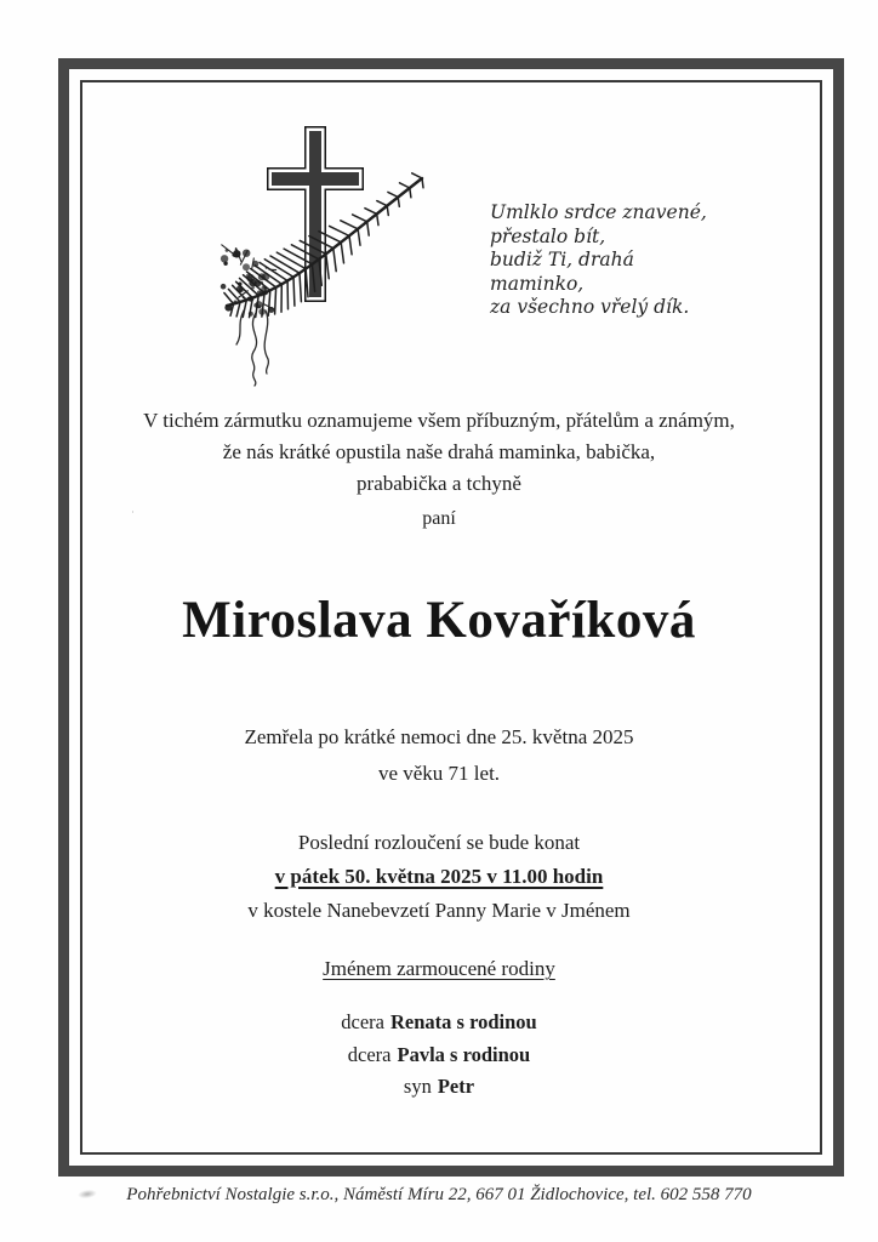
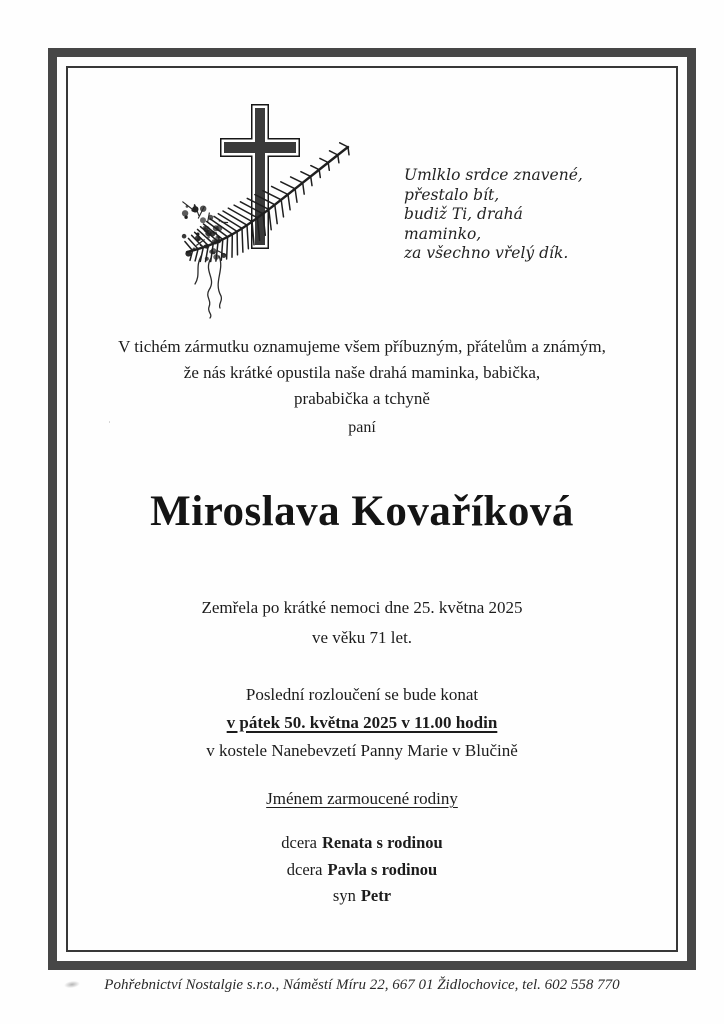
  Umlklo srdce znavené,
  přestalo bít,
  budiž Ti, drahá maminko,
  za všechno vřelý dík.
  V tichém zármutku oznamujeme všem příbuzným, přátelům a známým,
  že nás krátké opustila naše drahá maminka, babička,
  prababička a tchyně
  paní
  Miroslava Kovaříková
  Zemřela po krátké nemoci dne 25. května 2025
  ve věku 71 let.
  Poslední rozloučení se bude konat
  v pátek 50. května 2025 v 11.00 hodin
- v kostele Nanebevzetí Panny Marie v Jménem
+ v kostele Nanebevzetí Panny Marie v Blučině
  Jménem zarmoucené rodiny
  dcera Renata s rodinou
  dcera Pavla s rodinou
  syn Petr
  Pohřebnictví Nostalgie s.r.o., Náměstí Míru 22, 667 01 Židlochovice, tel. 602 558 770
  ˙
